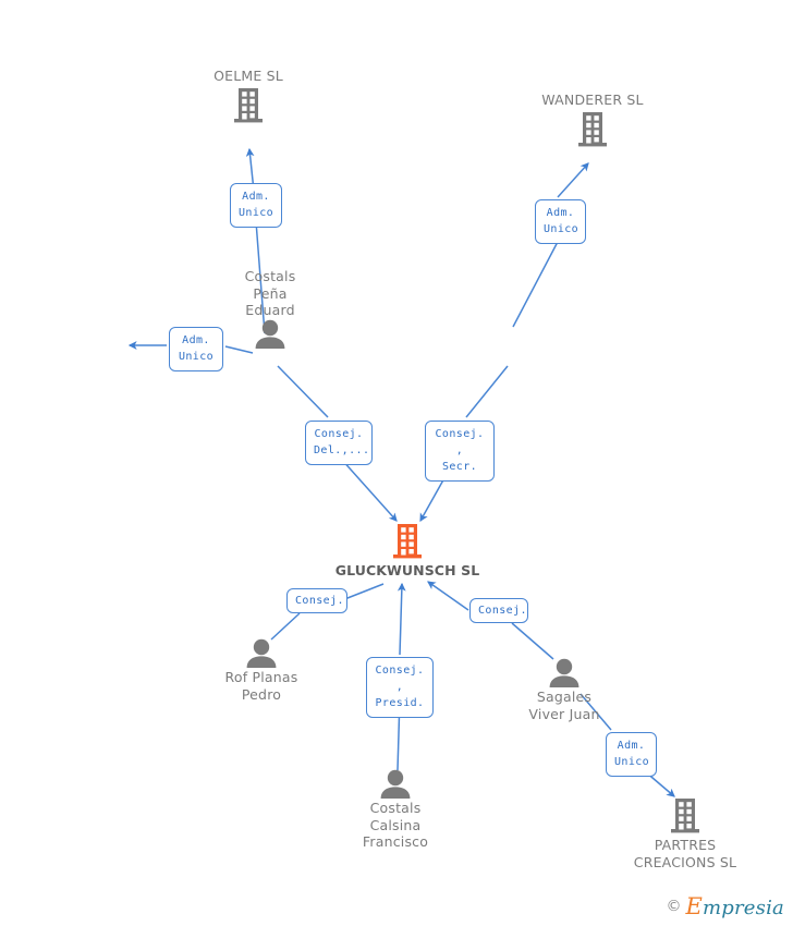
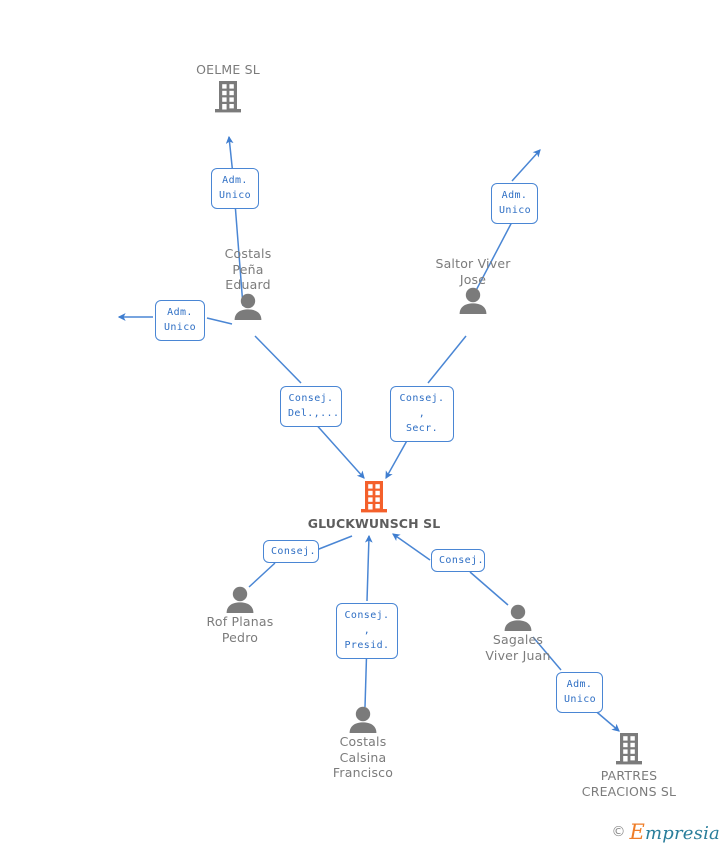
  OELME SL
- WANDERER SL
  Costals
  Peña
  Eduard
+ Saltor Viver
+ Jose
  GLUCKWUNSCH SL
  Rof Planas
  Pedro
  Sagales
  Viver Juan
  Costals
  Calsina
  Francisco
  PARTRES
  CREACIONS SL
  Adm.
  Unico
  Adm.
  Unico
  Adm.
  Unico
  Consej.
  Del.,...
  Consej. ,
  Secr.
  Consej.
  Consej. ,
  Presid.
  Consej.
  Adm.
  Unico
  ©
  Empresia
